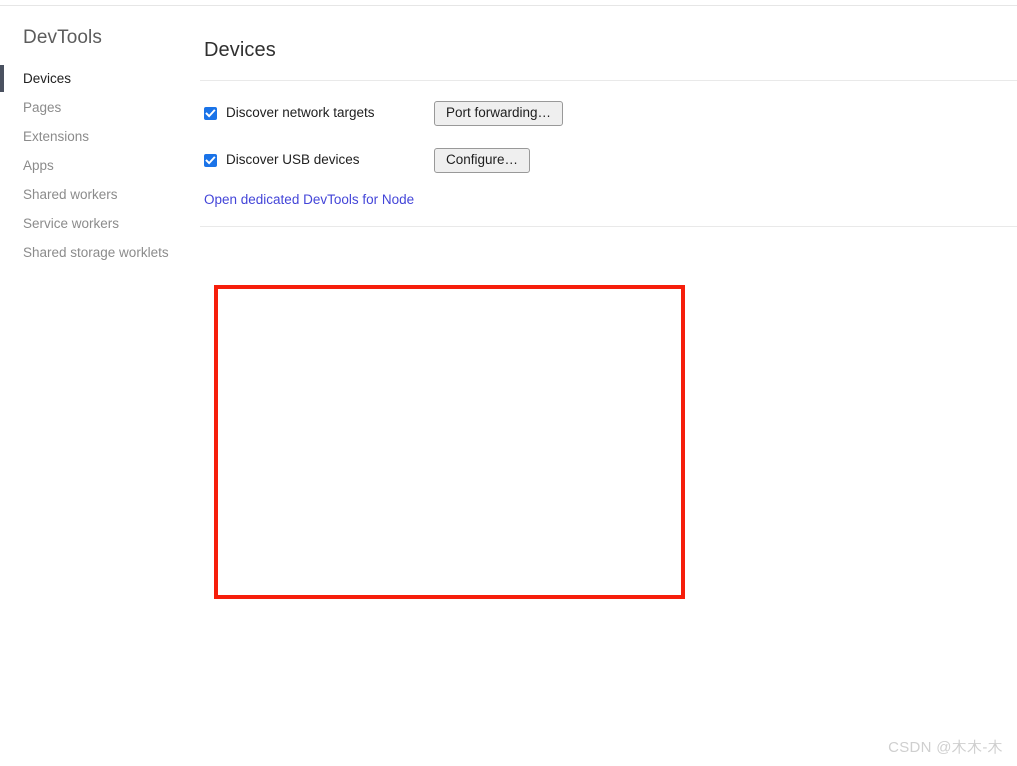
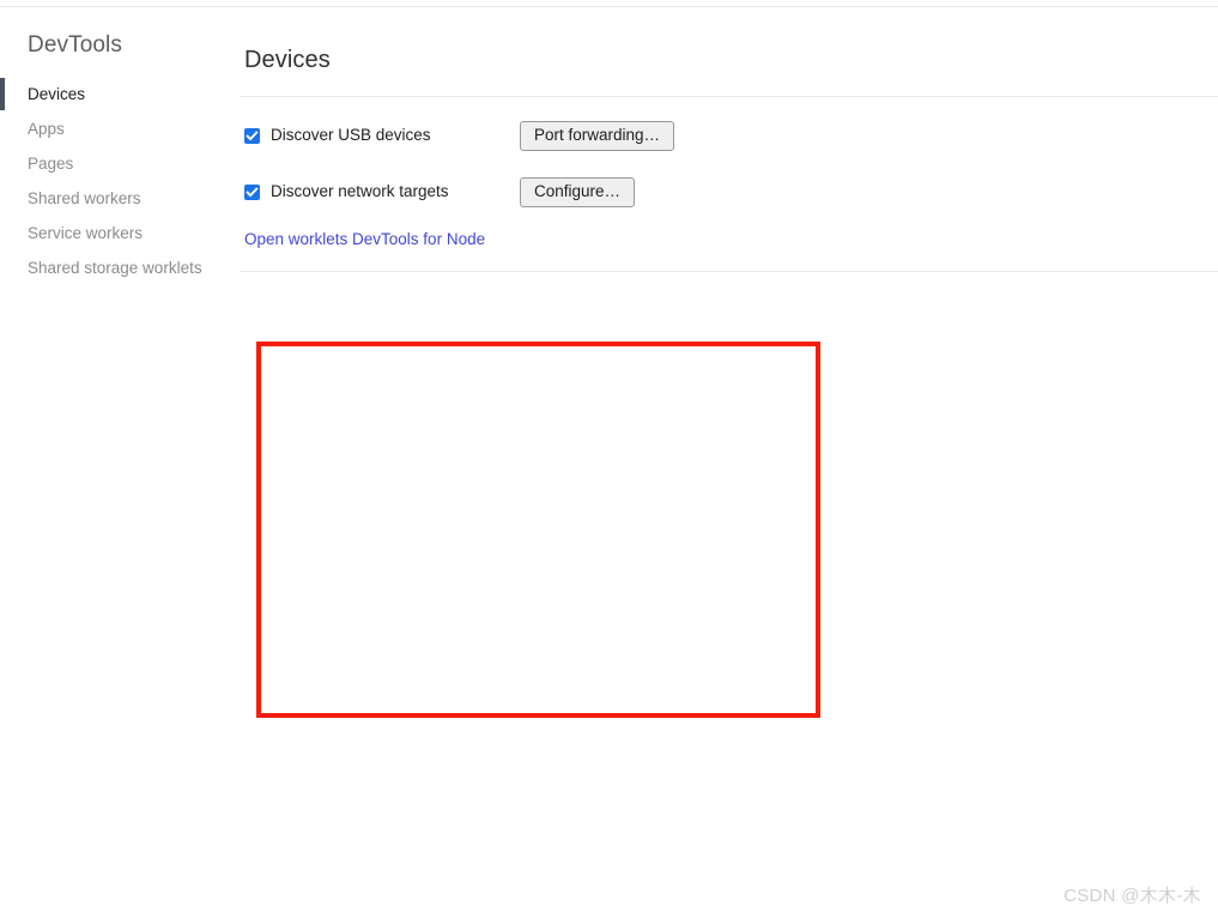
  DevTools
  Devices
- Pages
+ Apps
- Extensions
- Apps
+ Pages
  Shared workers
  Service workers
  Shared storage worklets
  Devices
- Discover network targets
+ Discover USB devices
  Port forwarding…
- Discover USB devices
+ Discover network targets
  Configure…
- Open dedicated DevTools for Node
+ Open worklets DevTools for Node
  CSDN @木木-木
